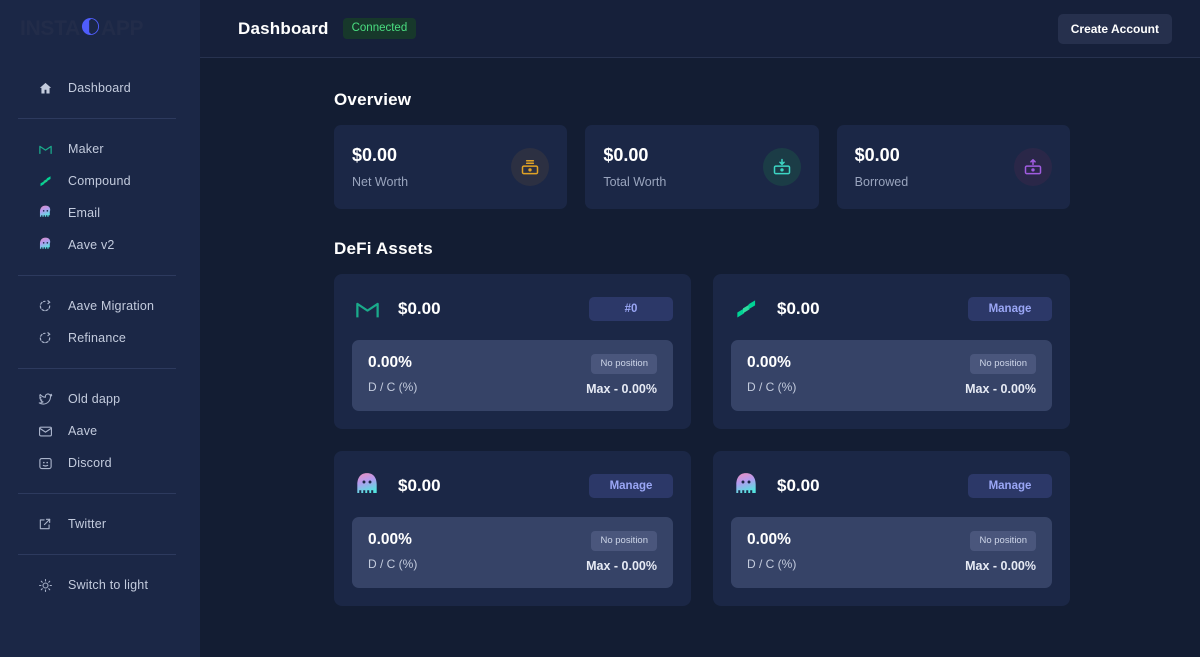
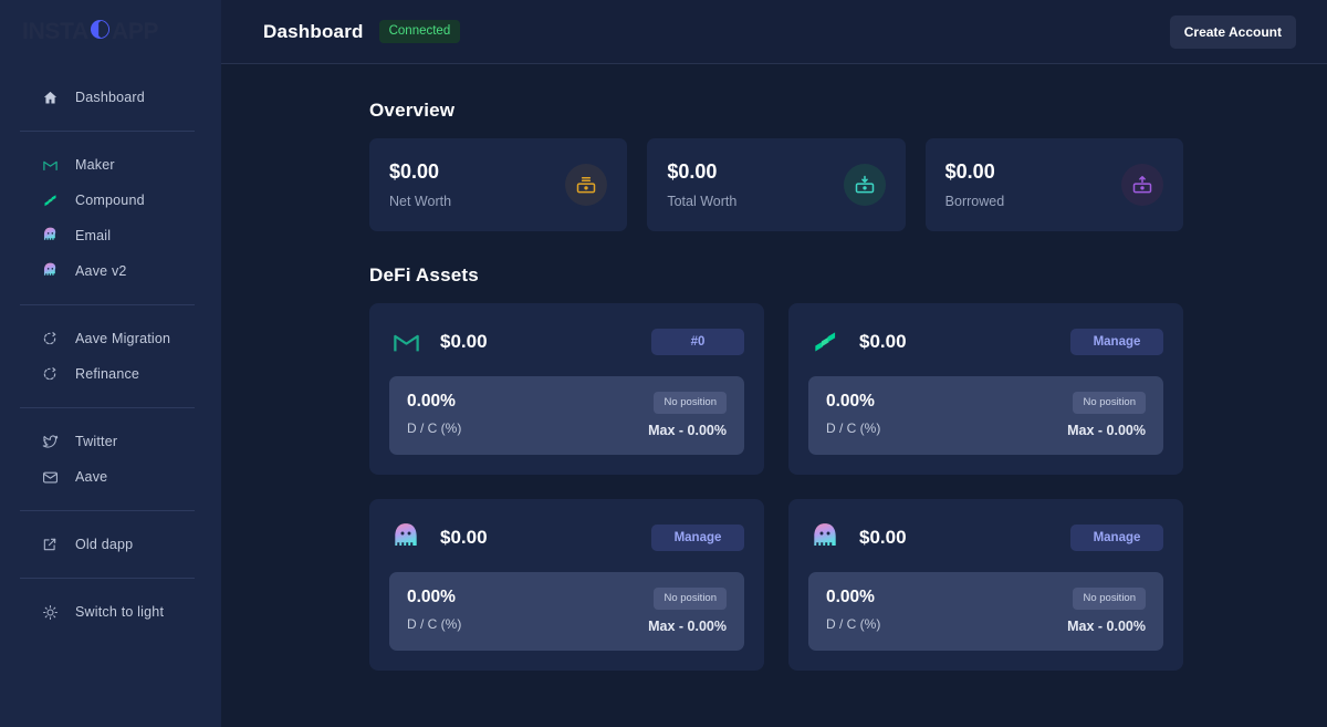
  Dashboard
  Maker
  Compound
  Email
  Aave v2
  Aave Migration
  Refinance
- Old dapp
+ Twitter
  Aave
- Discord
- Twitter
+ Old dapp
  Switch to light
  Dashboard
  Connected
  Create Account
  Overview
  $0.00
  Net Worth
  $0.00
  Total Worth
  $0.00
  Borrowed
  DeFi Assets
  $0.00
  #0
  0.00%
  D / C (%)
  No position
  Max - 0.00%
  $0.00
  Manage
  0.00%
  D / C (%)
  No position
  Max - 0.00%
  $0.00
  Manage
  0.00%
  D / C (%)
  No position
  Max - 0.00%
  $0.00
  Manage
  0.00%
  D / C (%)
  No position
  Max - 0.00%
